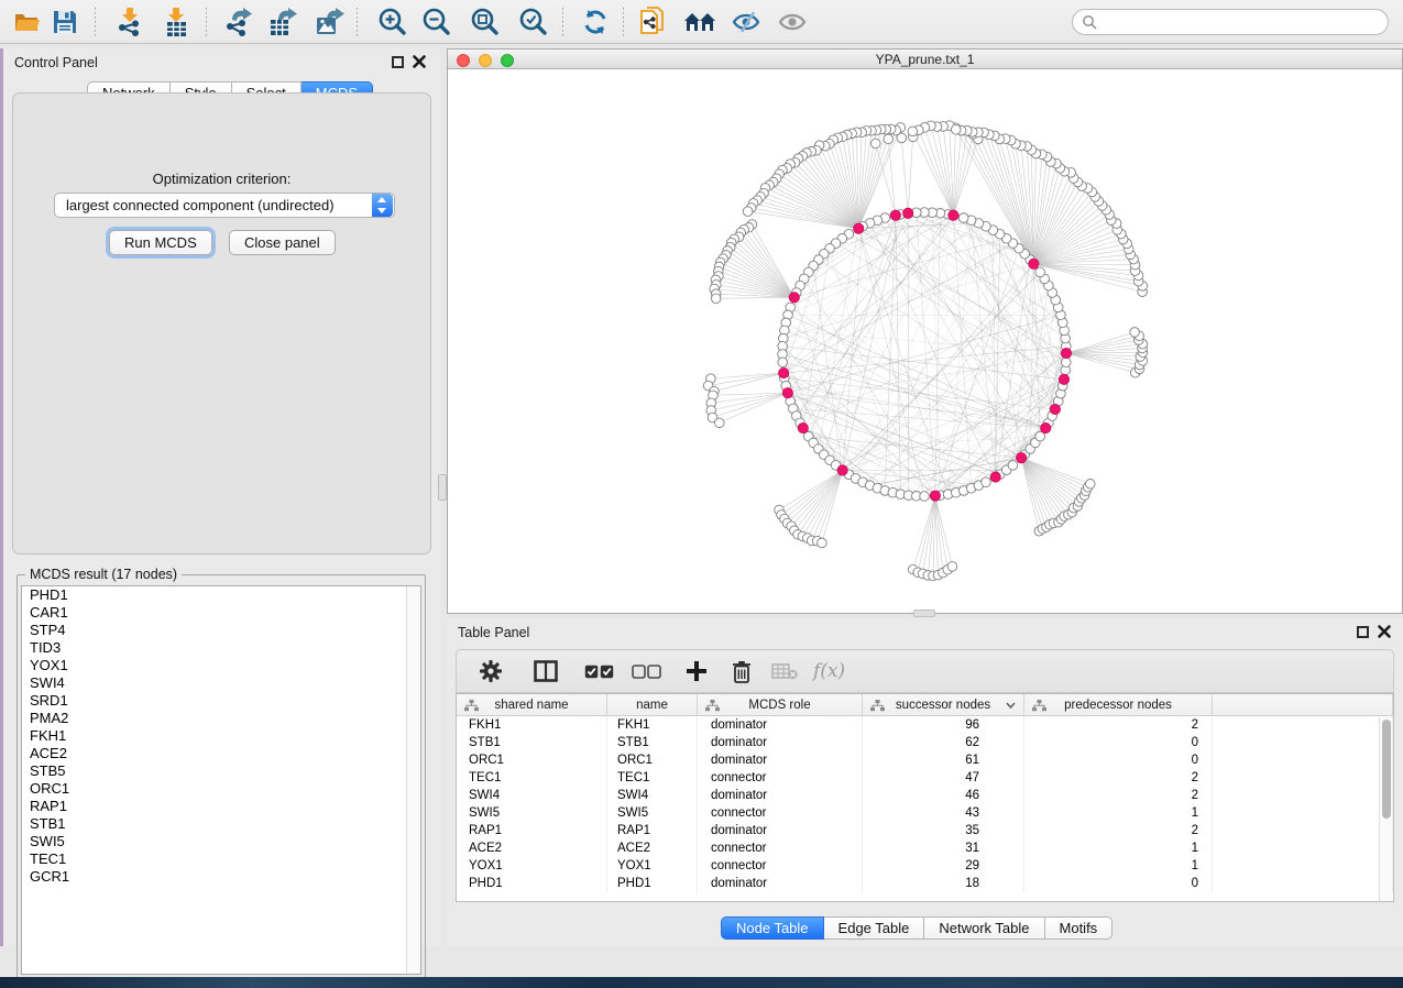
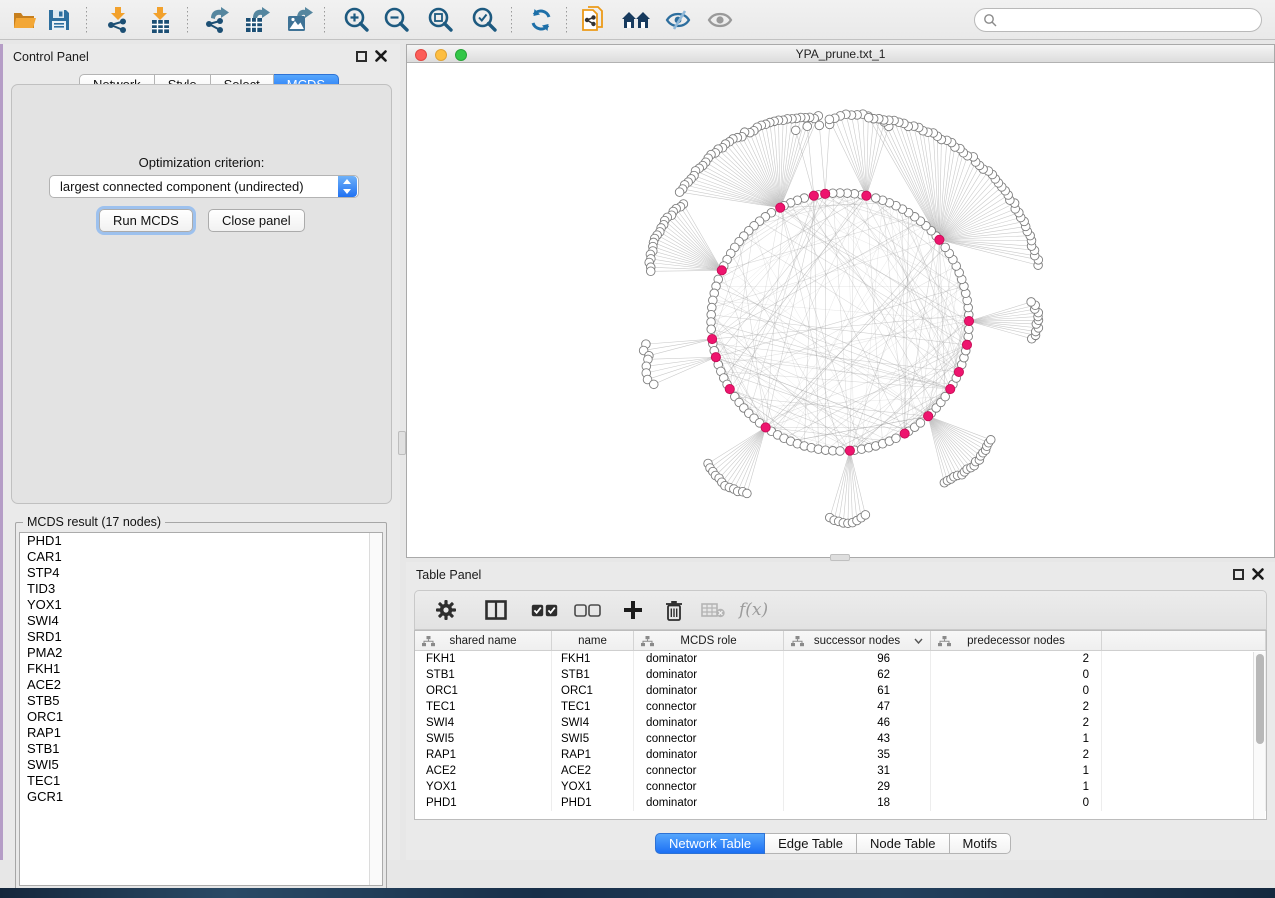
  Control Panel
  Optimization criterion:
  largest connected component (undirected)
  Run MCDS
  Close panel
  MCDS result (17 nodes)
  PHD1
  CAR1
  STP4
  TID3
  YOX1
  SWI4
  SRD1
  PMA2
  FKH1
  ACE2
  STB5
  ORC1
  RAP1
  STB1
  SWI5
  TEC1
  GCR1
  YPA_prune.txt_1
  Table Panel
  f(x)
  shared name
  name
  MCDS role
  successor nodes
  predecessor nodes
  FKH1
  FKH1
  dominator
  96
  2
  STB1
  STB1
  dominator
  62
  0
  ORC1
  ORC1
  dominator
  61
  0
  TEC1
  TEC1
  connector
  47
  2
  SWI4
  SWI4
  dominator
  46
  2
  SWI5
  SWI5
  connector
  43
  1
  RAP1
  RAP1
  dominator
  35
  2
  ACE2
  ACE2
  connector
  31
  1
  YOX1
  YOX1
  connector
  29
  1
  PHD1
  PHD1
  dominator
  18
  0
- Node Table
+ Network Table
  Edge Table
- Network Table
+ Node Table
  Motifs
